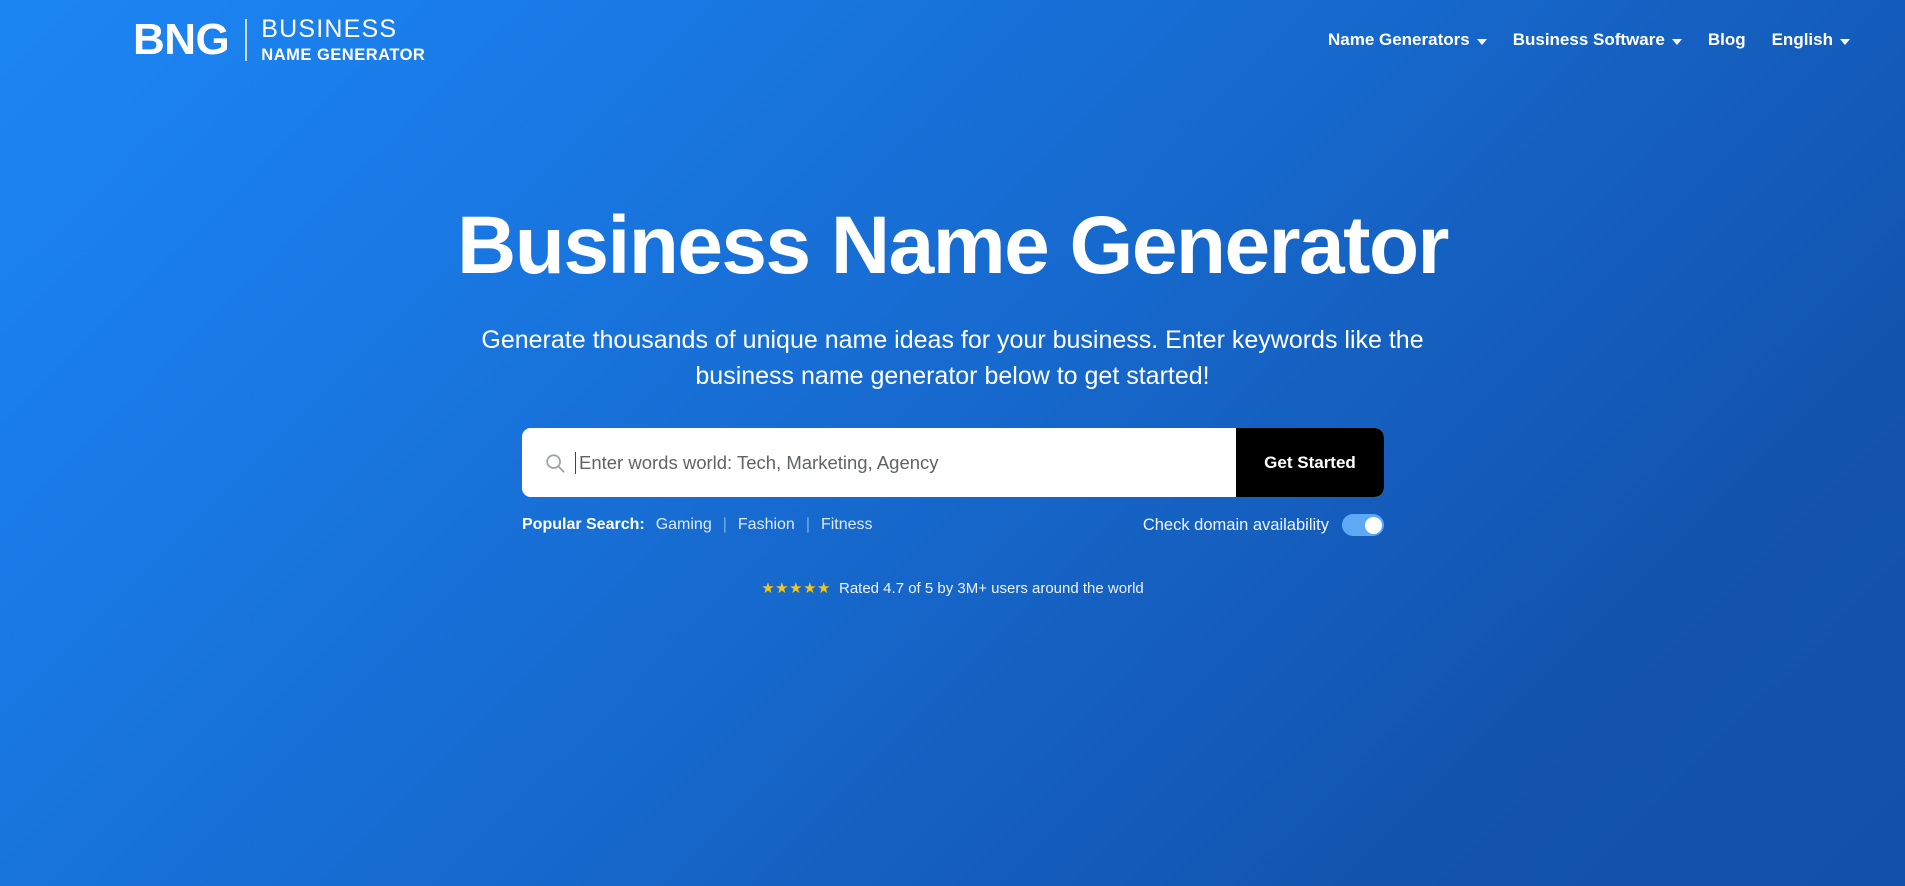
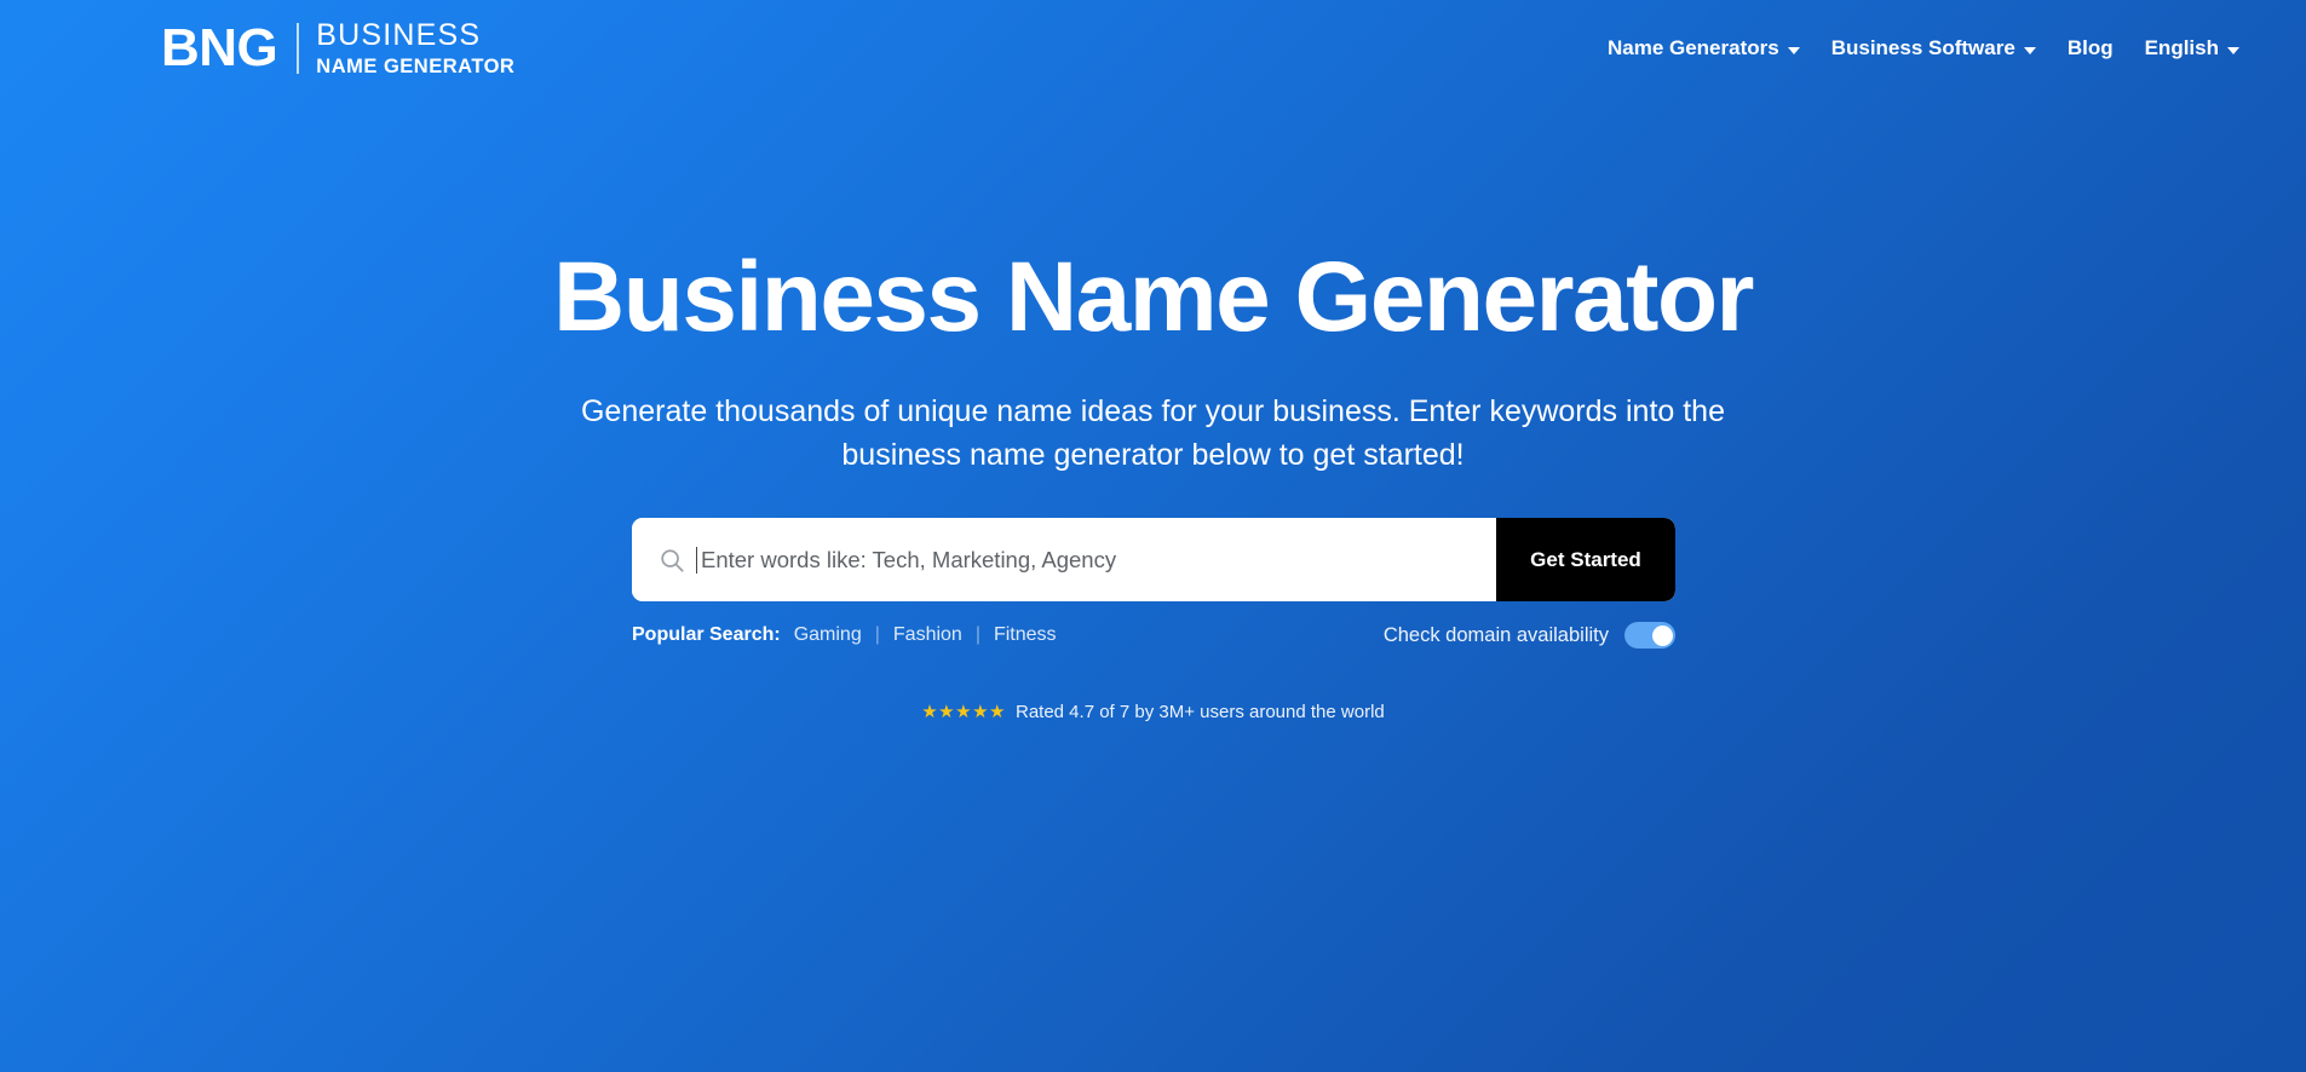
  BNG
  BUSINESS
  NAME GENERATOR
  Name Generators
  Business Software
  Blog
  English
  Business Name Generator
- Generate thousands of unique name ideas for your business. Enter keywords like the business name generator below to get started!
+ Generate thousands of unique name ideas for your business. Enter keywords into the business name generator below to get started!
- Enter words world: Tech, Marketing, Agency
+ Enter words like: Tech, Marketing, Agency
  Get Started
  Popular Search:
  Gaming
  |
  Fashion
  |
  Fitness
  Check domain availability
  ★★★★★
- Rated 4.7 of 5 by 3M+ users around the world
+ Rated 4.7 of 7 by 3M+ users around the world
